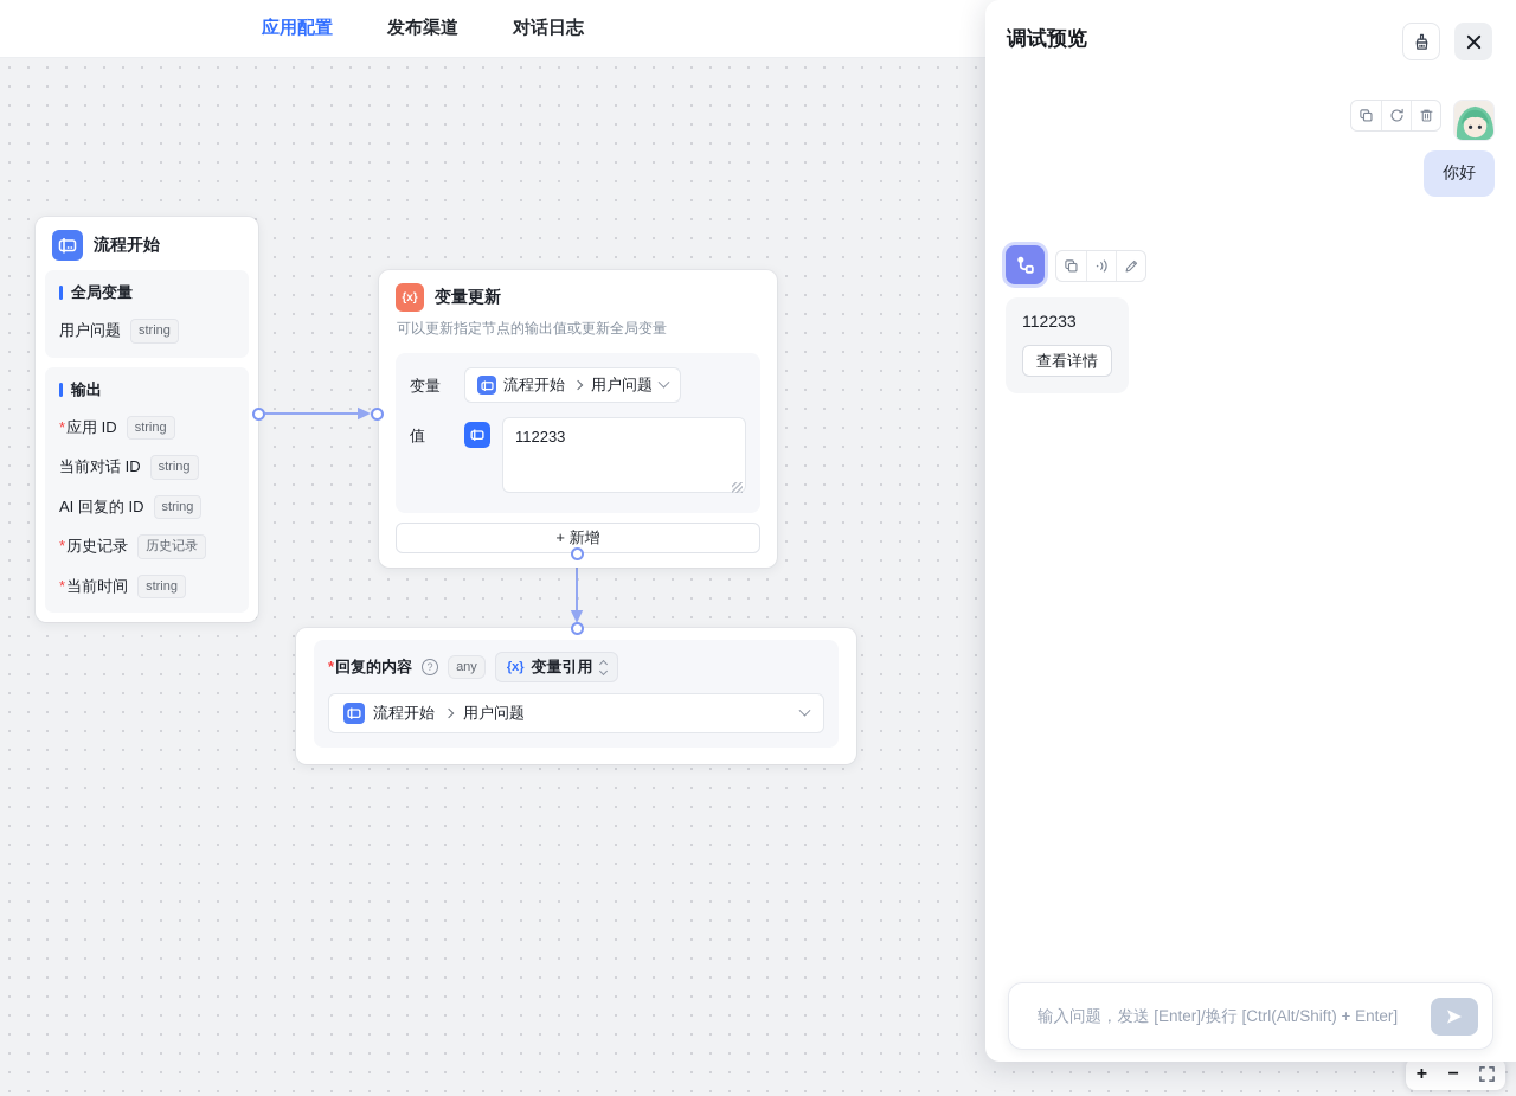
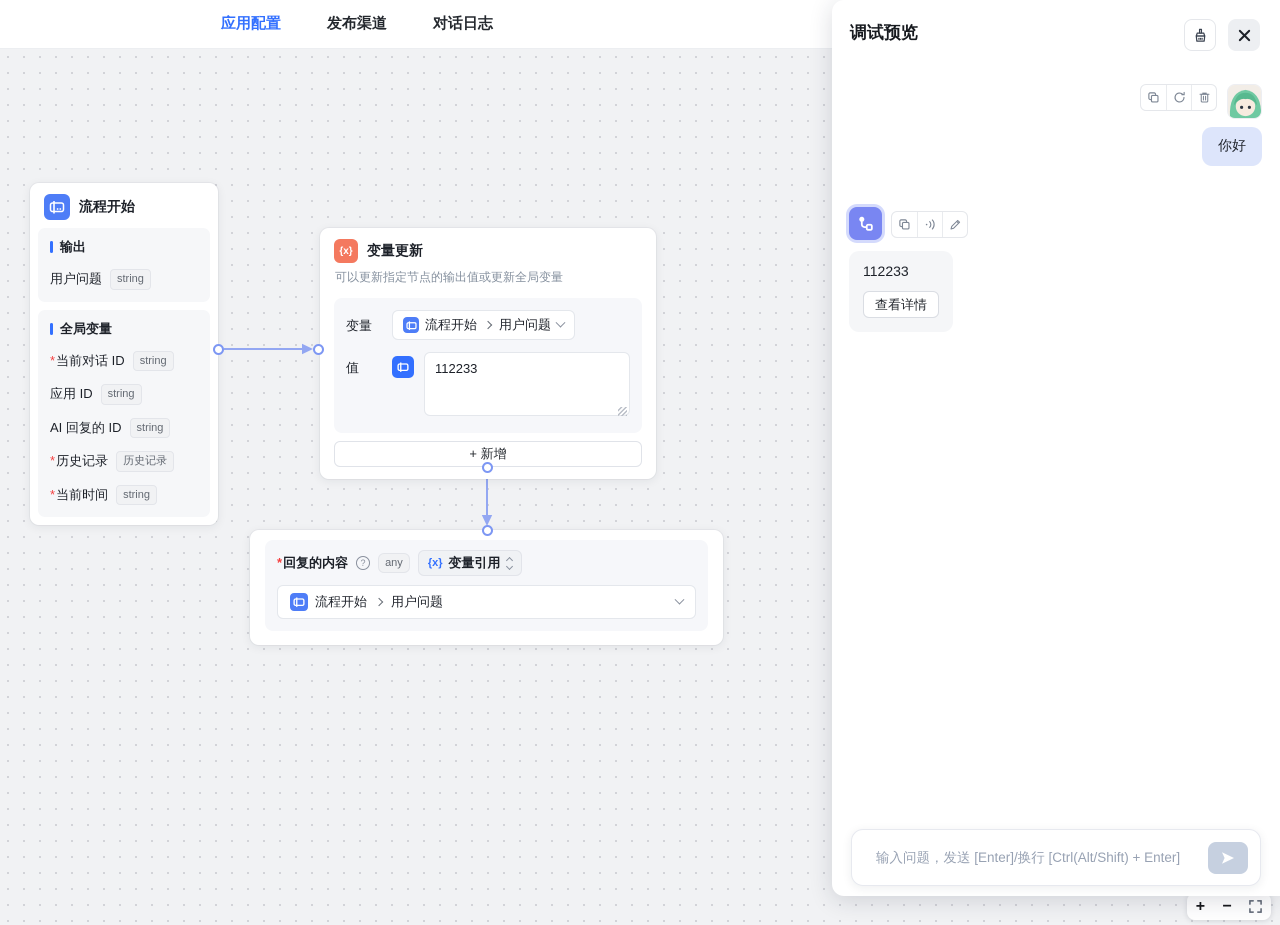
  应用配置
  发布渠道
  对话日志
  流程开始
- 全局变量
+ 输出
  用户问题
  string
- 输出
+ 全局变量
- 应用 ID
+ 当前对话 ID
  string
- 当前对话 ID
+ 应用 ID
  string
  AI 回复的 ID
  string
  历史记录
  历史记录
  当前时间
  string
  {x}
  变量更新
  可以更新指定节点的输出值或更新全局变量
  变量
  流程开始
  用户问题
  值
  112233
  + 新增
  回复的内容
  ?
  any
  {x}
  变量引用
  流程开始
  用户问题
  +
  −
  调试预览
  你好
  112233
  查看详情
  输入问题，发送 [Enter]/换行 [Ctrl(Alt/Shift) + Enter]
